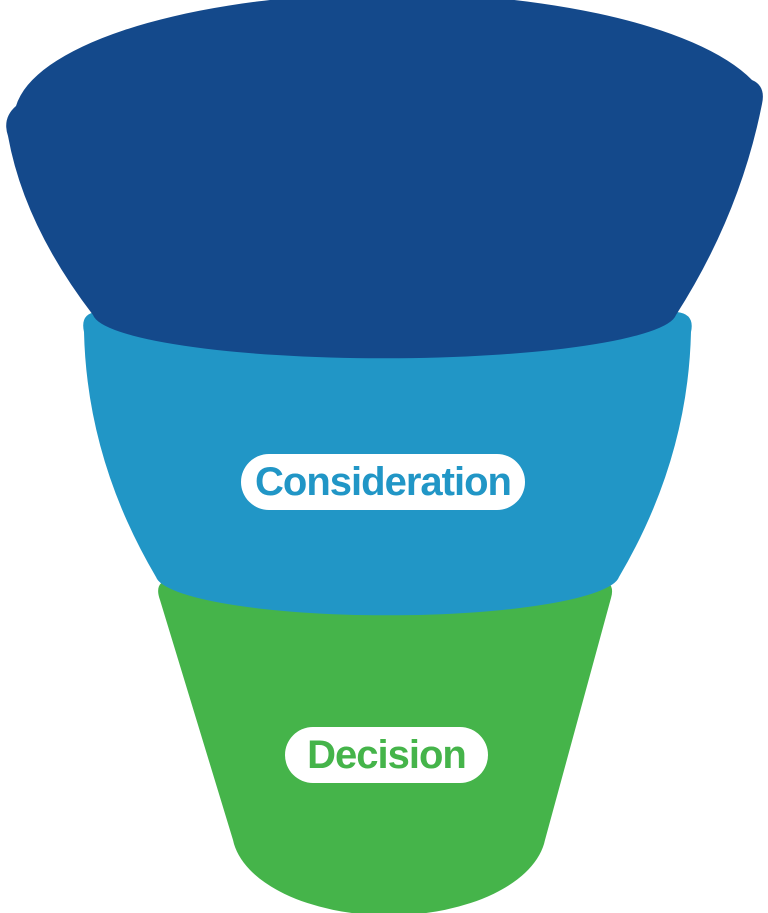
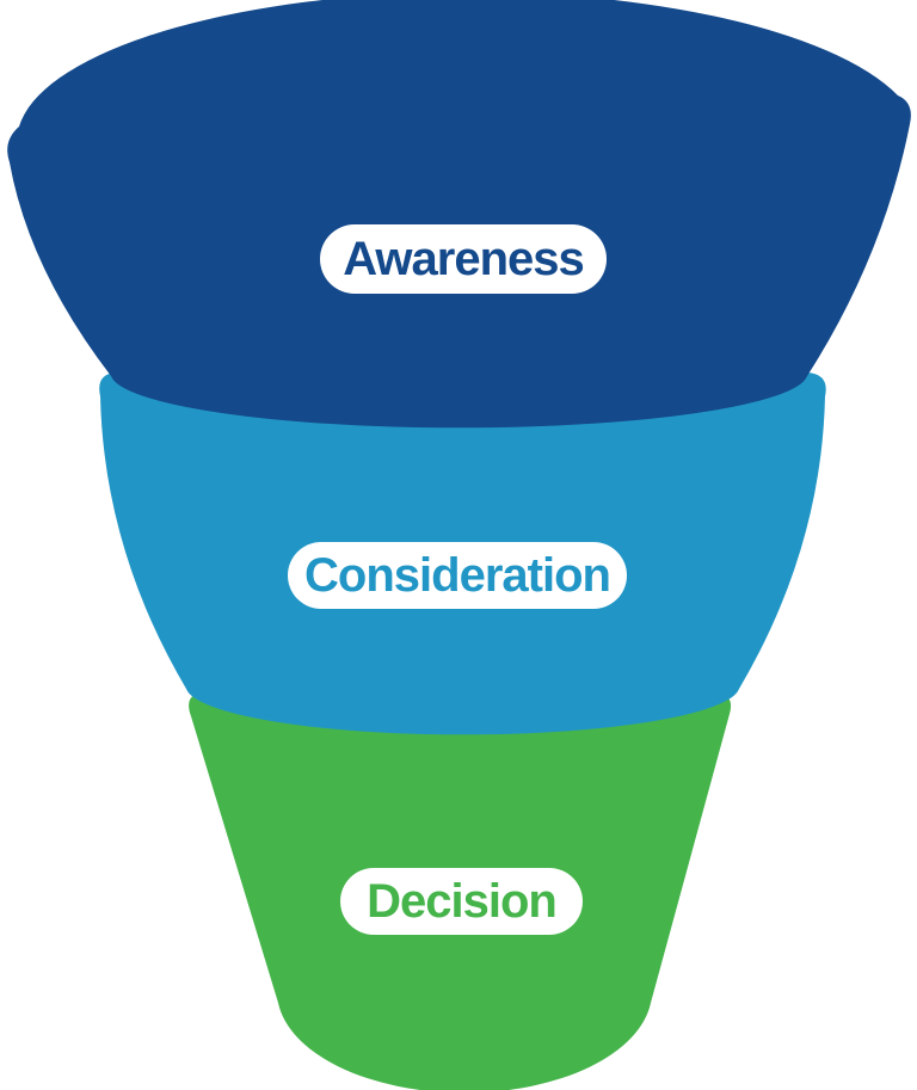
+ Awareness
  Consideration
  Decision
